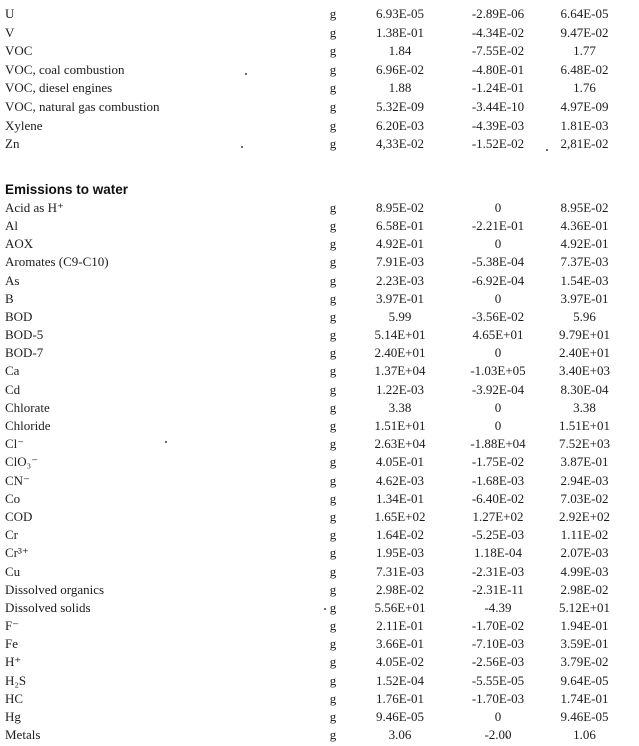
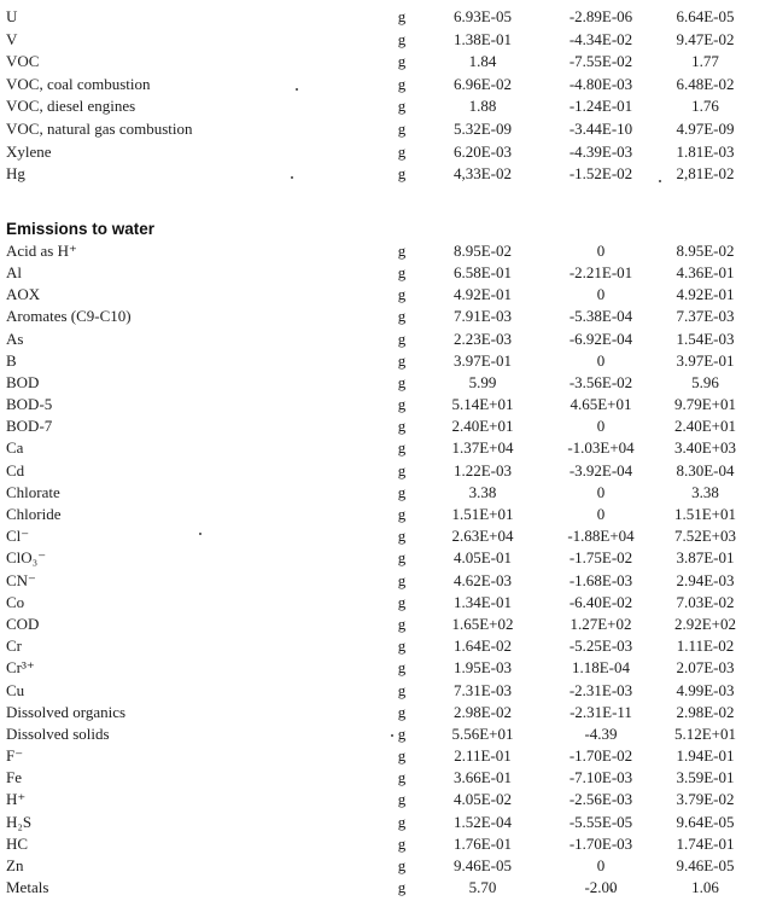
  U
  g
  6.93E-05
  -2.89E-06
  6.64E-05
  V
  g
  1.38E-01
  -4.34E-02
  9.47E-02
  VOC
  g
  1.84
  -7.55E-02
  1.77
  VOC, coal combustion
  g
  6.96E-02
- -4.80E-01
+ -4.80E-03
  6.48E-02
  VOC, diesel engines
  g
  1.88
  -1.24E-01
  1.76
  VOC, natural gas combustion
  g
  5.32E-09
  -3.44E-10
  4.97E-09
  Xylene
  g
  6.20E-03
  -4.39E-03
  1.81E-03
- Zn
+ Hg
  g
  4,33E-02
  -1.52E-02
  2,81E-02
  Emissions to water
  Acid as H⁺
  g
  8.95E-02
  0
  8.95E-02
  Al
  g
  6.58E-01
  -2.21E-01
  4.36E-01
  AOX
  g
  4.92E-01
  0
  4.92E-01
  Aromates (C9-C10)
  g
  7.91E-03
  -5.38E-04
  7.37E-03
  As
  g
  2.23E-03
  -6.92E-04
  1.54E-03
  B
  g
  3.97E-01
  0
  3.97E-01
  BOD
  g
  5.99
  -3.56E-02
  5.96
  BOD-5
  g
  5.14E+01
  4.65E+01
  9.79E+01
  BOD-7
  g
  2.40E+01
  0
  2.40E+01
  Ca
  g
  1.37E+04
- -1.03E+05
+ -1.03E+04
  3.40E+03
  Cd
  g
  1.22E-03
  -3.92E-04
  8.30E-04
  Chlorate
  g
  3.38
  0
  3.38
  Chloride
  g
  1.51E+01
  0
  1.51E+01
  Cl⁻
  g
  2.63E+04
  -1.88E+04
  7.52E+03
  ClO₃⁻
  g
  4.05E-01
  -1.75E-02
  3.87E-01
  CN⁻
  g
  4.62E-03
  -1.68E-03
  2.94E-03
  Co
  g
  1.34E-01
  -6.40E-02
  7.03E-02
  COD
  g
  1.65E+02
  1.27E+02
  2.92E+02
  Cr
  g
  1.64E-02
  -5.25E-03
  1.11E-02
  Cr³⁺
  g
  1.95E-03
  1.18E-04
  2.07E-03
  Cu
  g
  7.31E-03
  -2.31E-03
  4.99E-03
  Dissolved organics
  g
  2.98E-02
  -2.31E-11
  2.98E-02
  Dissolved solids
  g
  5.56E+01
  -4.39
  5.12E+01
  F⁻
  g
  2.11E-01
  -1.70E-02
  1.94E-01
  Fe
  g
  3.66E-01
  -7.10E-03
  3.59E-01
  H⁺
  g
  4.05E-02
  -2.56E-03
  3.79E-02
  H₂S
  g
  1.52E-04
  -5.55E-05
  9.64E-05
  HC
  g
  1.76E-01
  -1.70E-03
  1.74E-01
- Hg
+ Zn
  g
  9.46E-05
  0
  9.46E-05
  Metals
  g
- 3.06
+ 5.70
  -2.00
  1.06
